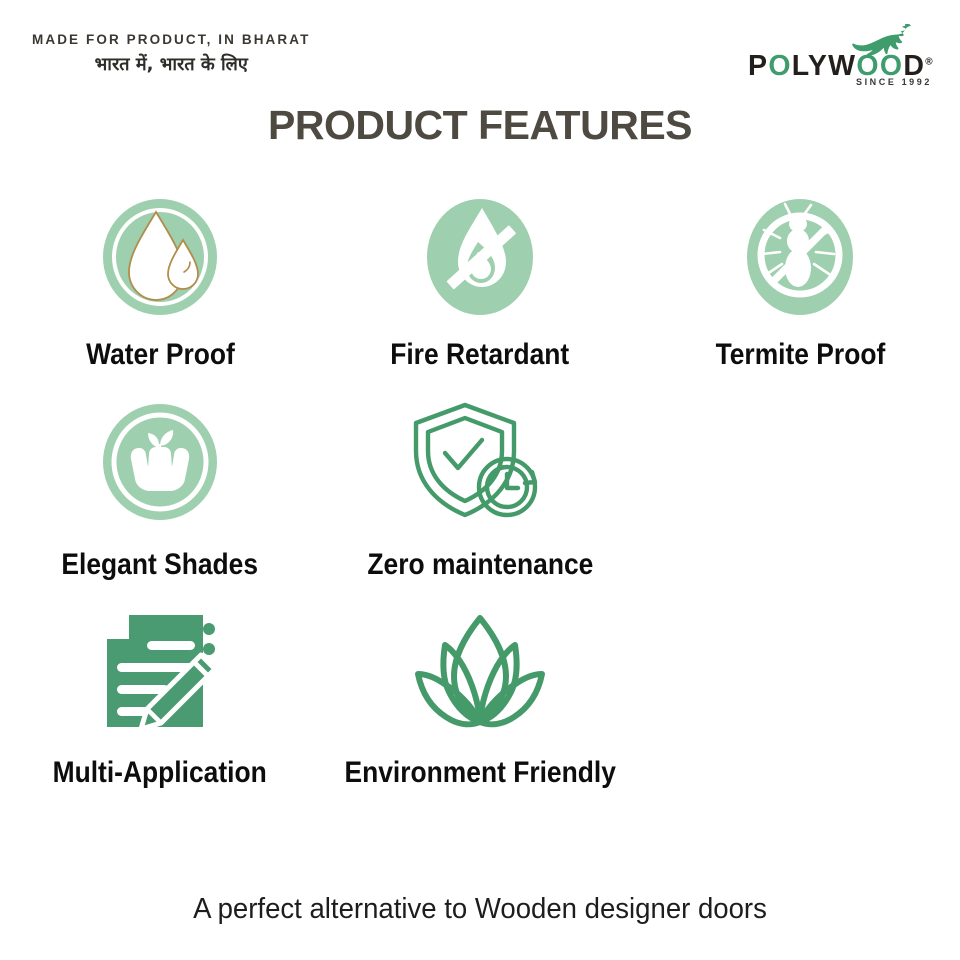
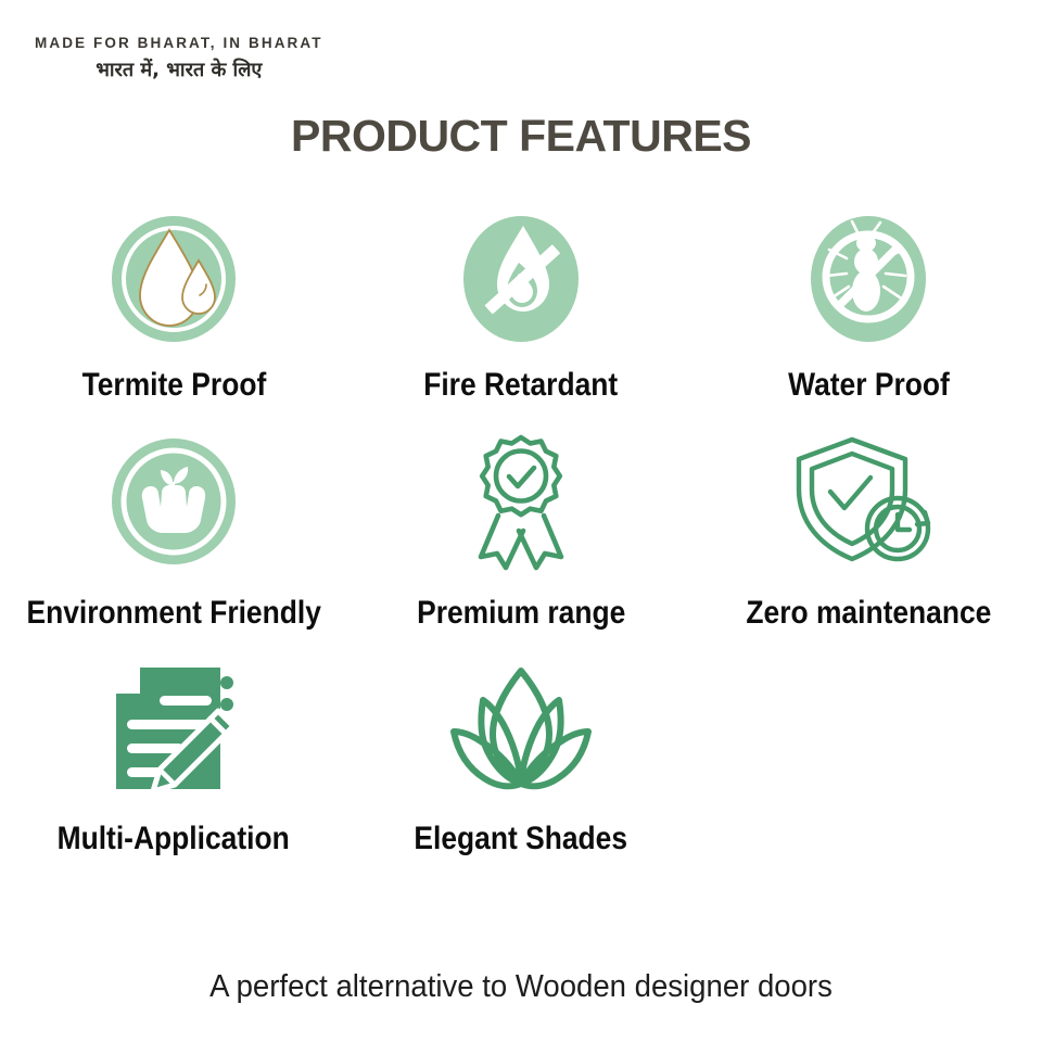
- MADE FOR PRODUCT, IN BHARAT
+ MADE FOR BHARAT, IN BHARAT
  भारत में, भारत के लिए
- POLYWOOD®
- SINCE 1992
  PRODUCT FEATURES
- Water Proof
+ Termite Proof
  Fire Retardant
- Termite Proof
+ Water Proof
- Elegant Shades
+ Environment Friendly
+ Premium range
  Zero maintenance
  Multi-Application
- Environment Friendly
+ Elegant Shades
  A perfect alternative to Wooden designer doors
